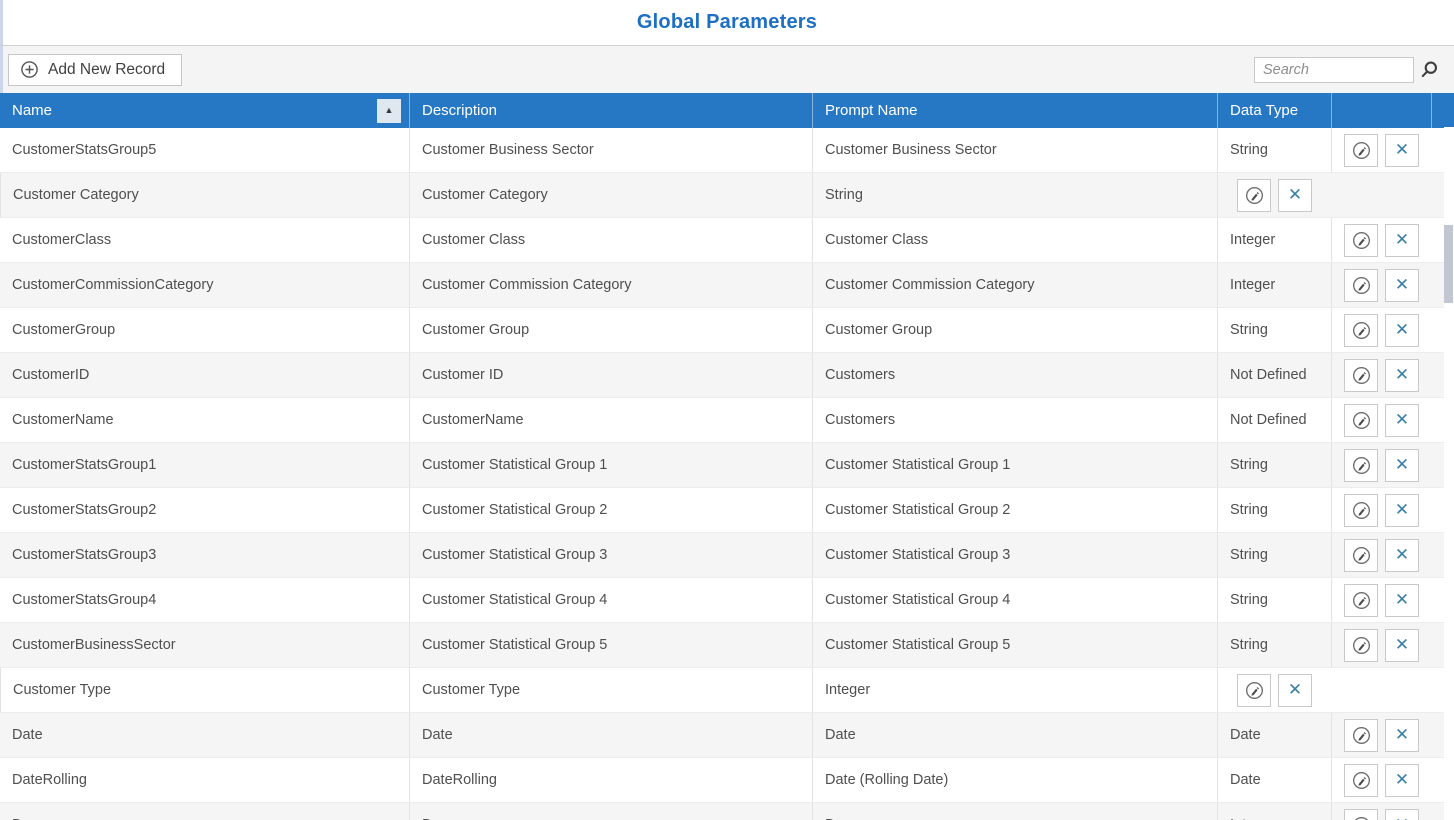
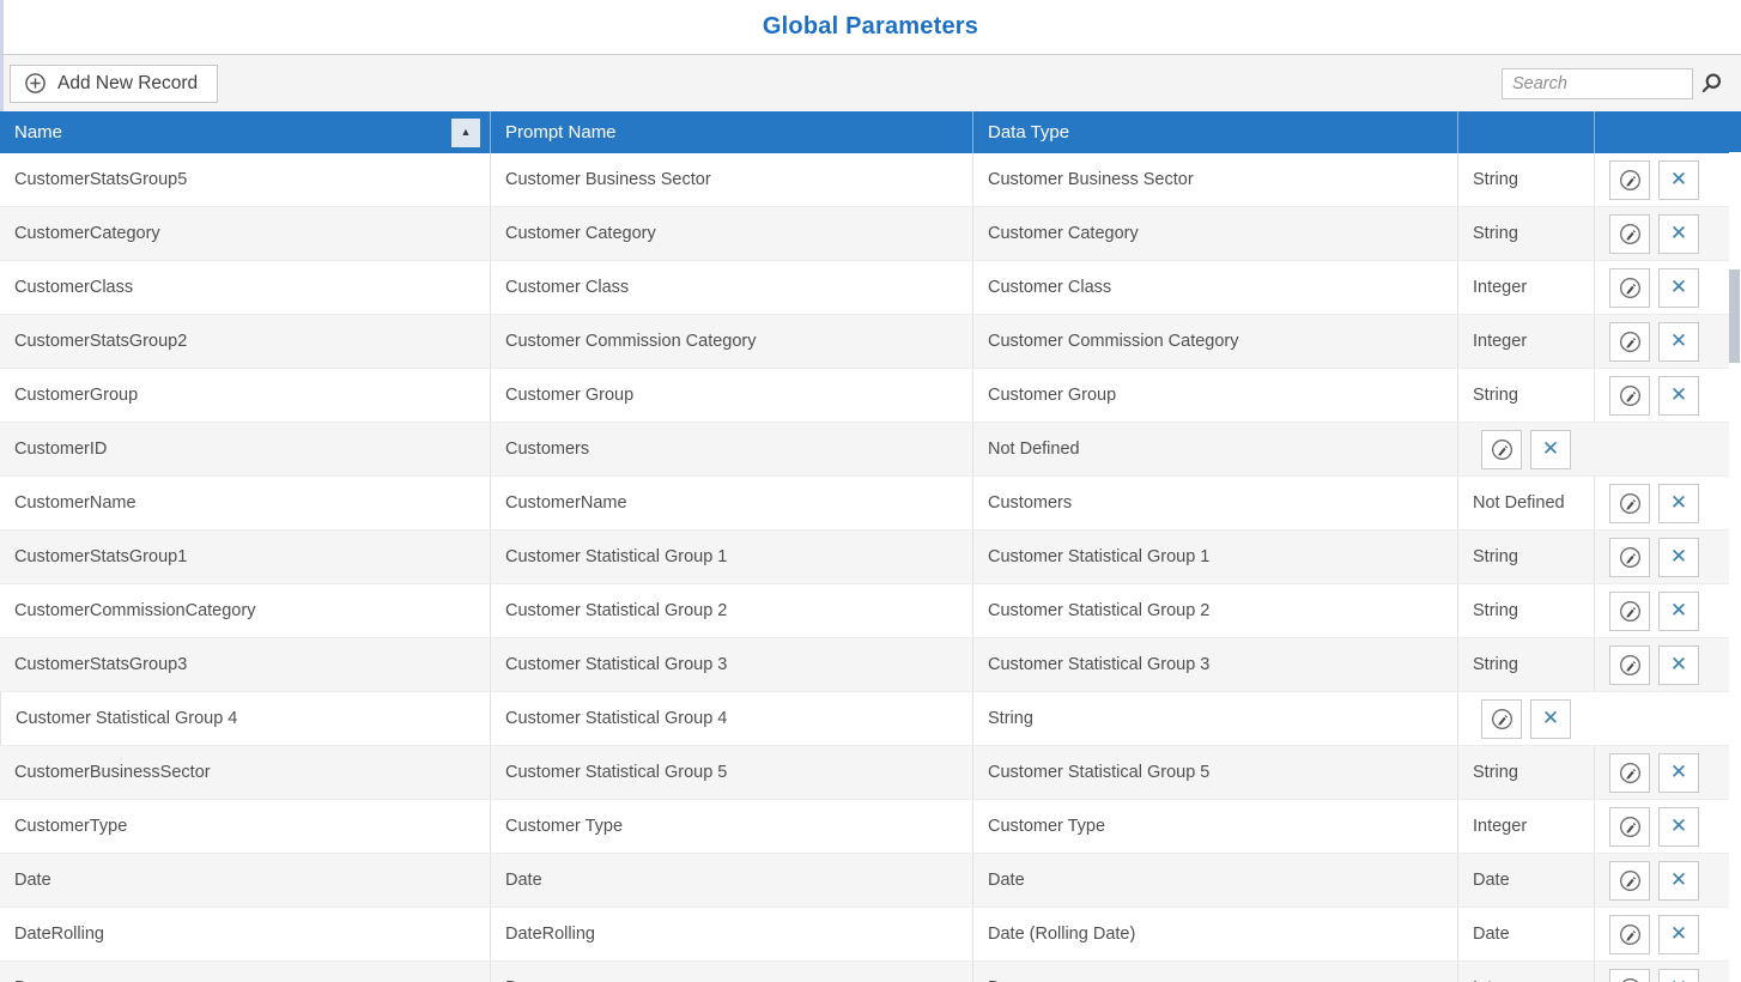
  Global Parameters
  Add New Record
  Search
  Name
  ▲
- Description
  Prompt Name
  Data Type
  CustomerStatsGroup5
  Customer Business Sector
  Customer Business Sector
  String
  ✕
+ CustomerCategory
  Customer Category
  Customer Category
  String
  ✕
  CustomerClass
  Customer Class
  Customer Class
  Integer
  ✕
- CustomerCommissionCategory
+ CustomerStatsGroup2
  Customer Commission Category
  Customer Commission Category
  Integer
  ✕
  CustomerGroup
  Customer Group
  Customer Group
  String
  ✕
  CustomerID
- Customer ID
  Customers
  Not Defined
  ✕
  CustomerName
  CustomerName
  Customers
  Not Defined
  ✕
  CustomerStatsGroup1
  Customer Statistical Group 1
  Customer Statistical Group 1
  String
  ✕
- CustomerStatsGroup2
+ CustomerCommissionCategory
  Customer Statistical Group 2
  Customer Statistical Group 2
  String
  ✕
  CustomerStatsGroup3
  Customer Statistical Group 3
  Customer Statistical Group 3
  String
  ✕
- CustomerStatsGroup4
  Customer Statistical Group 4
  Customer Statistical Group 4
  String
  ✕
  CustomerBusinessSector
  Customer Statistical Group 5
  Customer Statistical Group 5
  String
  ✕
+ CustomerType
  Customer Type
  Customer Type
  Integer
  ✕
  Date
  Date
  Date
  Date
  ✕
  DateRolling
  DateRolling
  Date (Rolling Date)
  Date
  ✕
